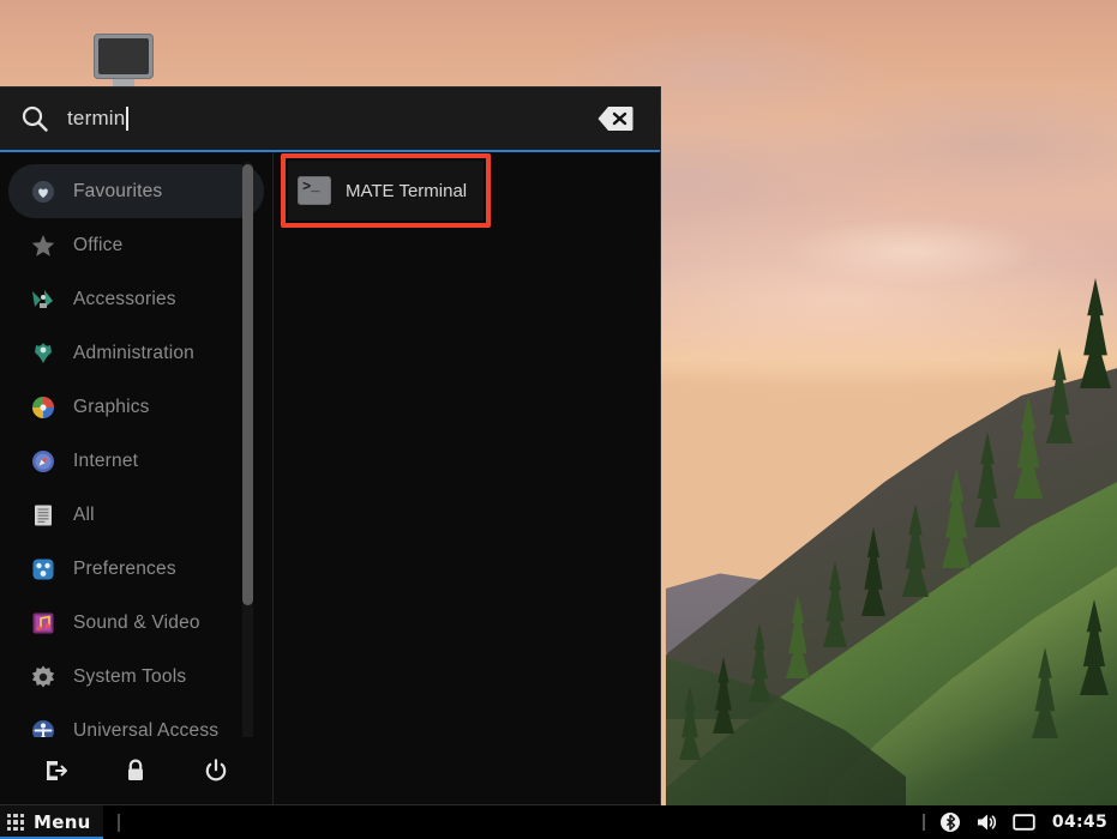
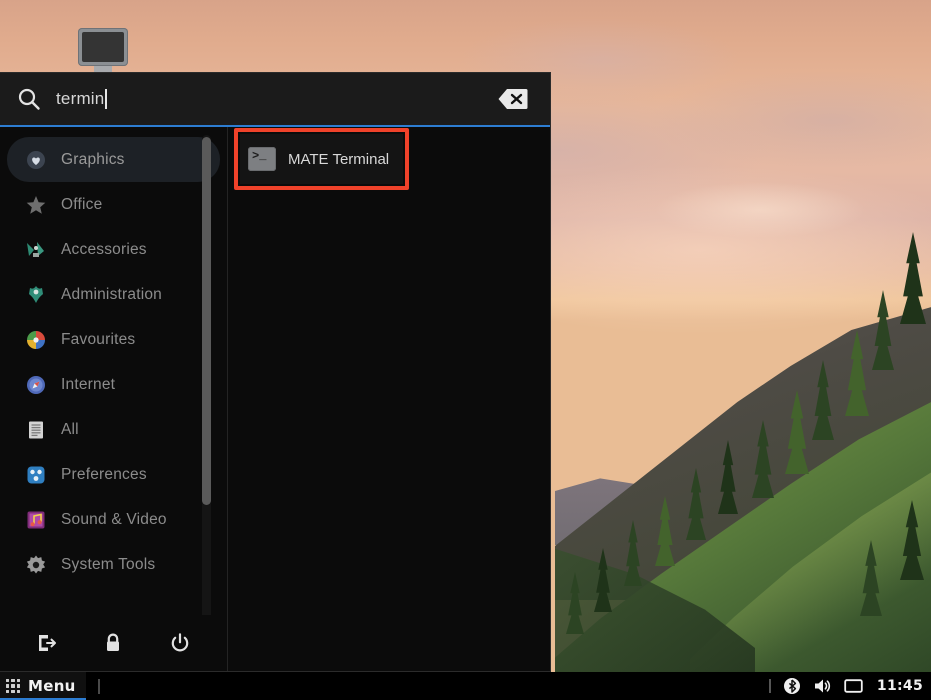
  termin
- Favourites
+ Graphics
  Office
  Accessories
  Administration
- Graphics
+ Favourites
  Internet
  All
  Preferences
  Sound & Video
  System Tools
- Universal Access
  MATE Terminal
  Menu
- 04:45
+ 11:45
